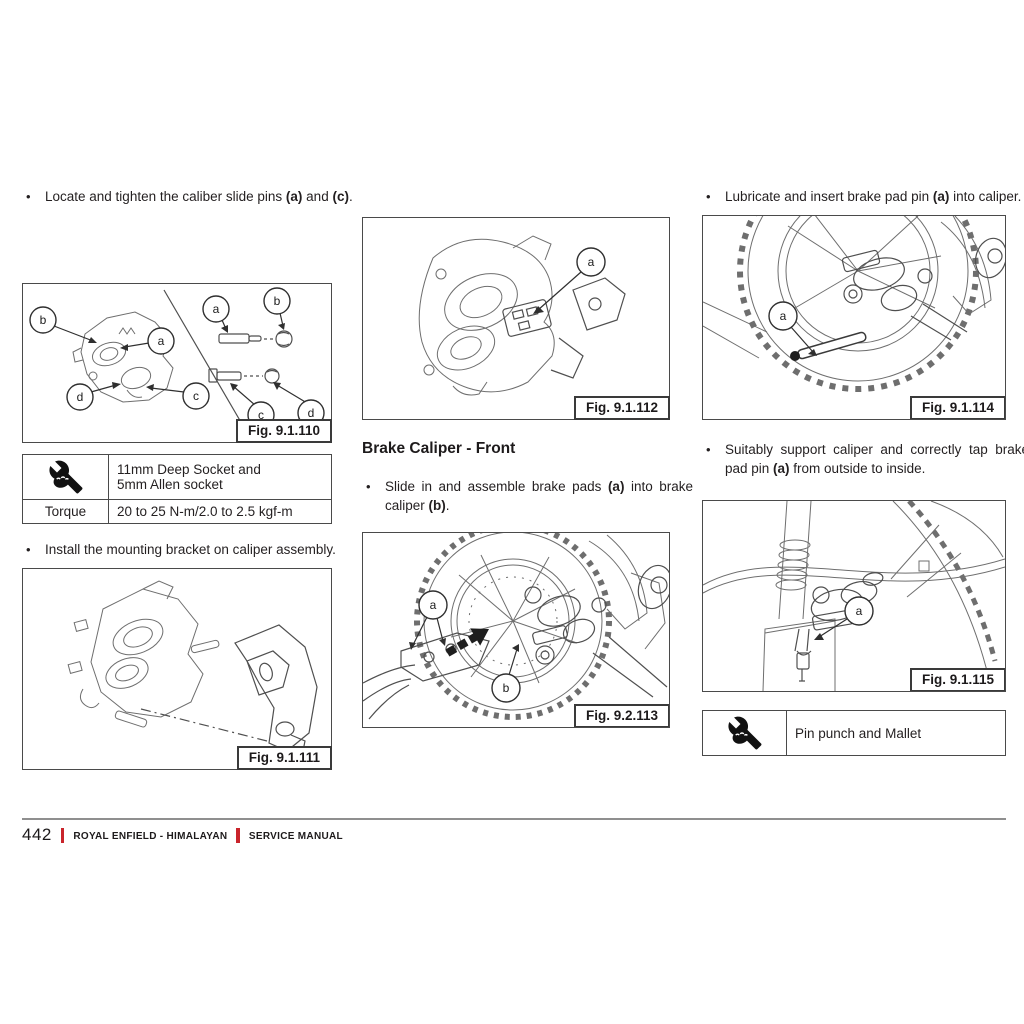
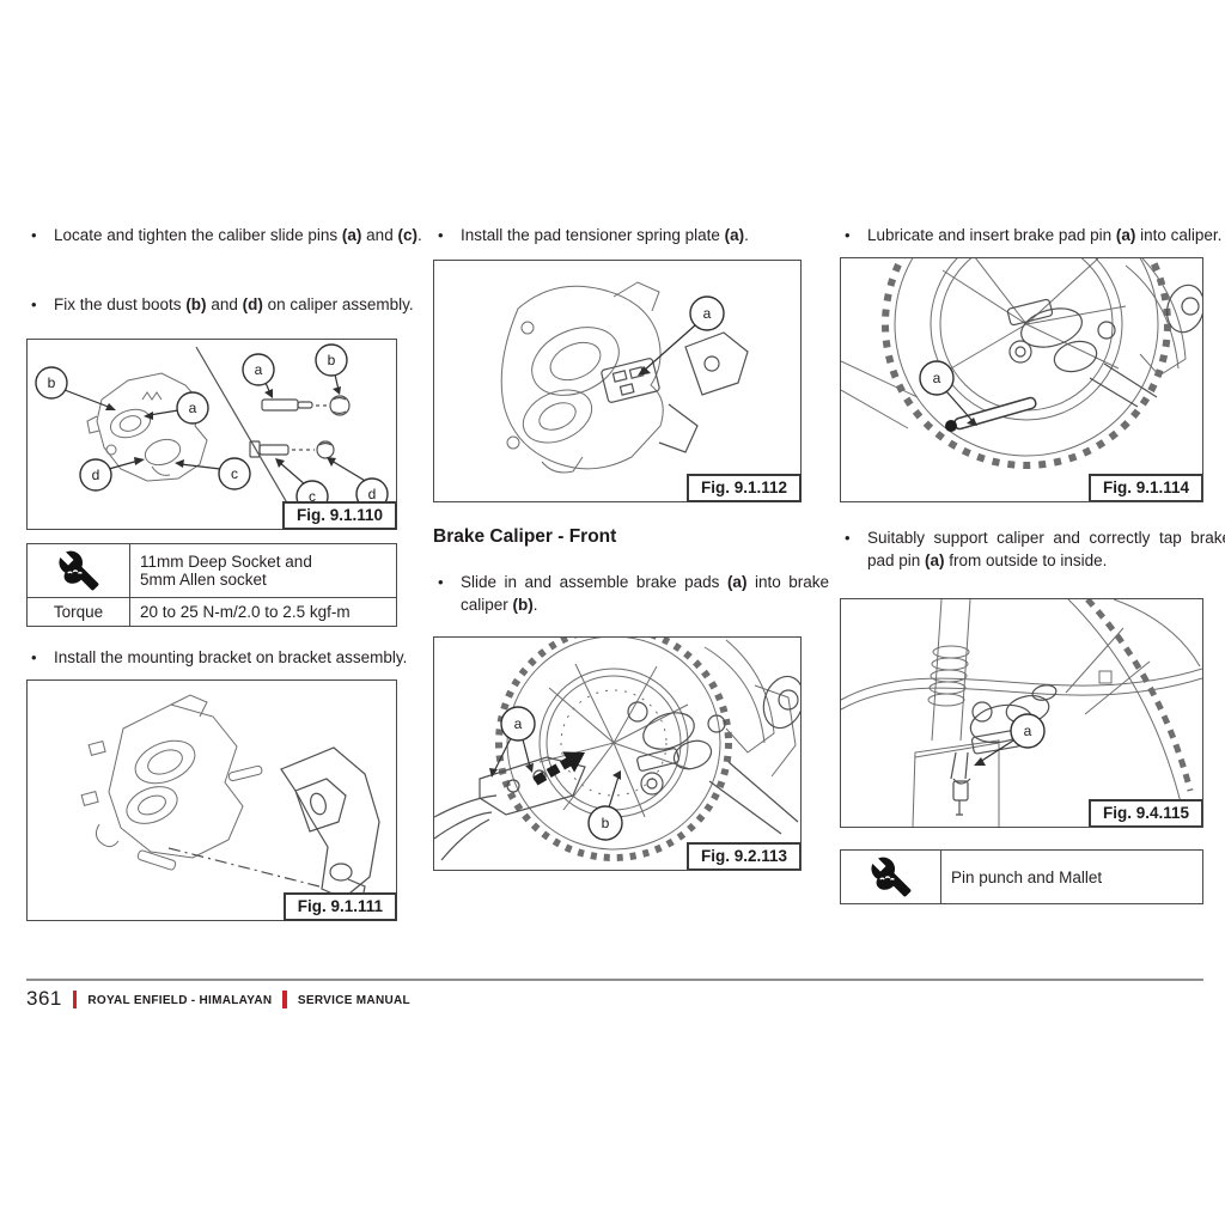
  Locate and tighten the caliber slide pins (a) and (c).
+ Fix the dust boots (b) and (d) on caliper assembly.
  b
  a
  d
  c
  a
  b
  c
  d
  Fig. 9.1.110
  11mm Deep Socket and
  5mm Allen socket
  Torque
  20 to 25 N-m/2.0 to 2.5 kgf-m
- Install the mounting bracket on caliper assembly.
+ Install the mounting bracket on bracket assembly.
  Fig. 9.1.111
+ Install the pad tensioner spring plate (a).
  a
  Fig. 9.1.112
  Brake Caliper - Front
  Slide in and assemble brake pads (a) into brake caliper (b).
  a
  b
  Fig. 9.2.113
  Lubricate and insert brake pad pin (a) into caliper.
  a
  Fig. 9.1.114
  Suitably support caliper and correctly tap brak pad pin (a) from outside to inside.
  a
- Fig. 9.1.115
+ Fig. 9.4.115
  Pin punch and Mallet
- 442
+ 361
  ROYAL ENFIELD - HIMALAYAN
  SERVICE MANUAL
